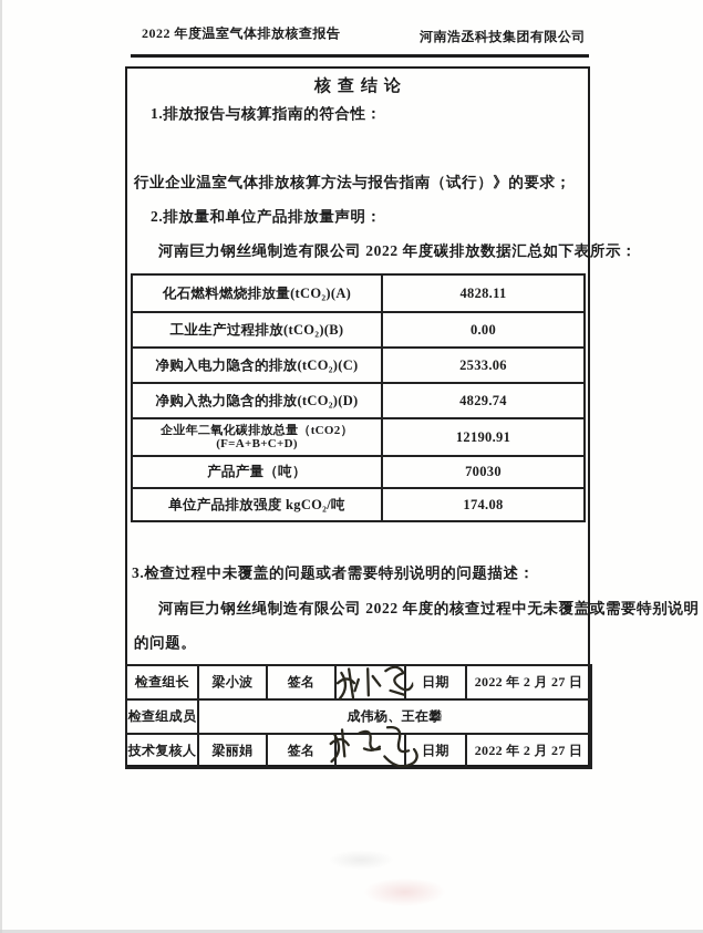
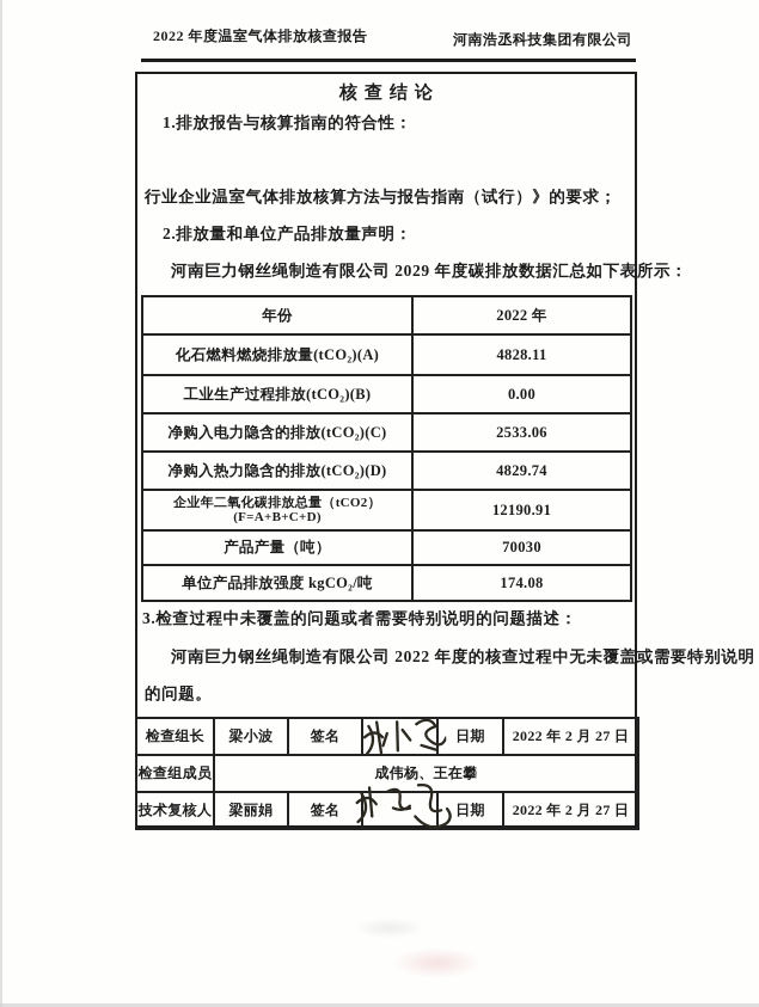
  2022 年度温室气体排放核查报告
  河南浩丞科技集团有限公司
  核查结论
  1.排放报告与核算指南的符合性：
  行业企业温室气体排放核算方法与报告指南（试行）》的要求；
  2.排放量和单位产品排放量声明：
- 河南巨力钢丝绳制造有限公司 2022 年度碳排放数据汇总如下表所示：
+ 河南巨力钢丝绳制造有限公司 2029 年度碳排放数据汇总如下表所示：
+ 年份	2022 年
  化石燃料燃烧排放量(tCO₂)(A)	4828.11
  工业生产过程排放(tCO₂)(B)	0.00
  净购入电力隐含的排放(tCO₂)(C)	2533.06
  净购入热力隐含的排放(tCO₂)(D)	4829.74
  企业年二氧化碳排放总量（tCO2） (F=A+B+C+D)	12190.91
  产品产量（吨）	70030
  单位产品排放强度 kgCO₂/吨	174.08
  3.检查过程中未覆盖的问题或者需要特别说明的问题描述：
  河南巨力钢丝绳制造有限公司 2022 年度的核查过程中无未覆盖或需要特别说明
  的问题。
  检查组长	梁小波	签名		日期	2022 年 2 月 27 日
  检查组成员	成伟杨、王在攀
  技术复核人	梁丽娟	签名		日期	2022 年 2 月 27 日
